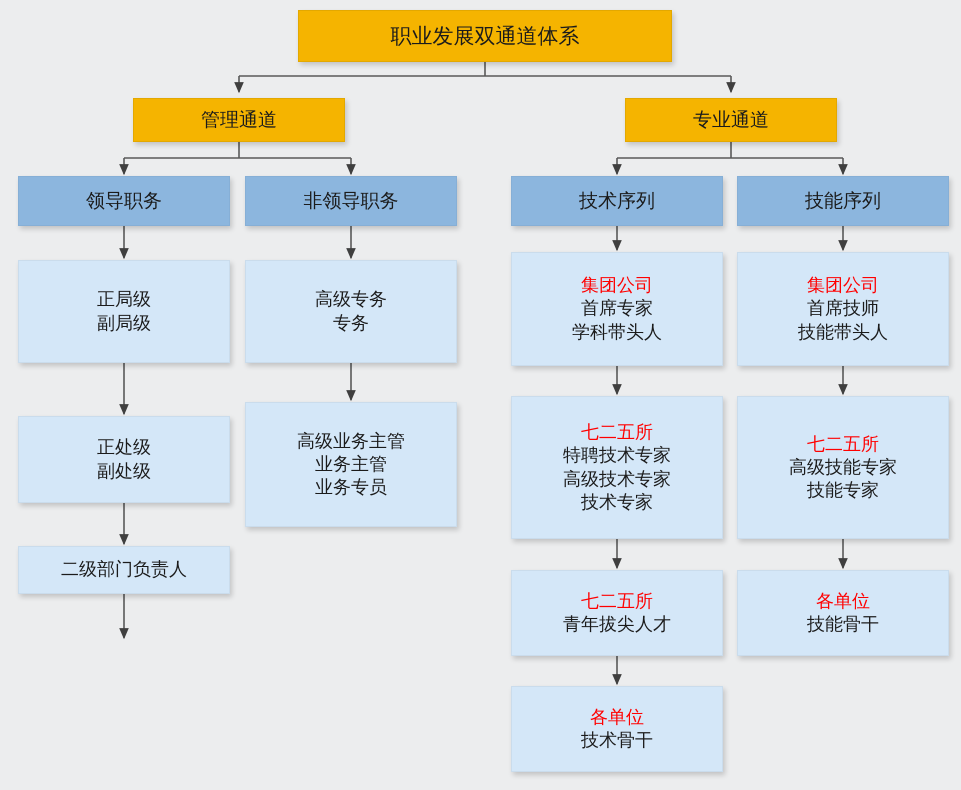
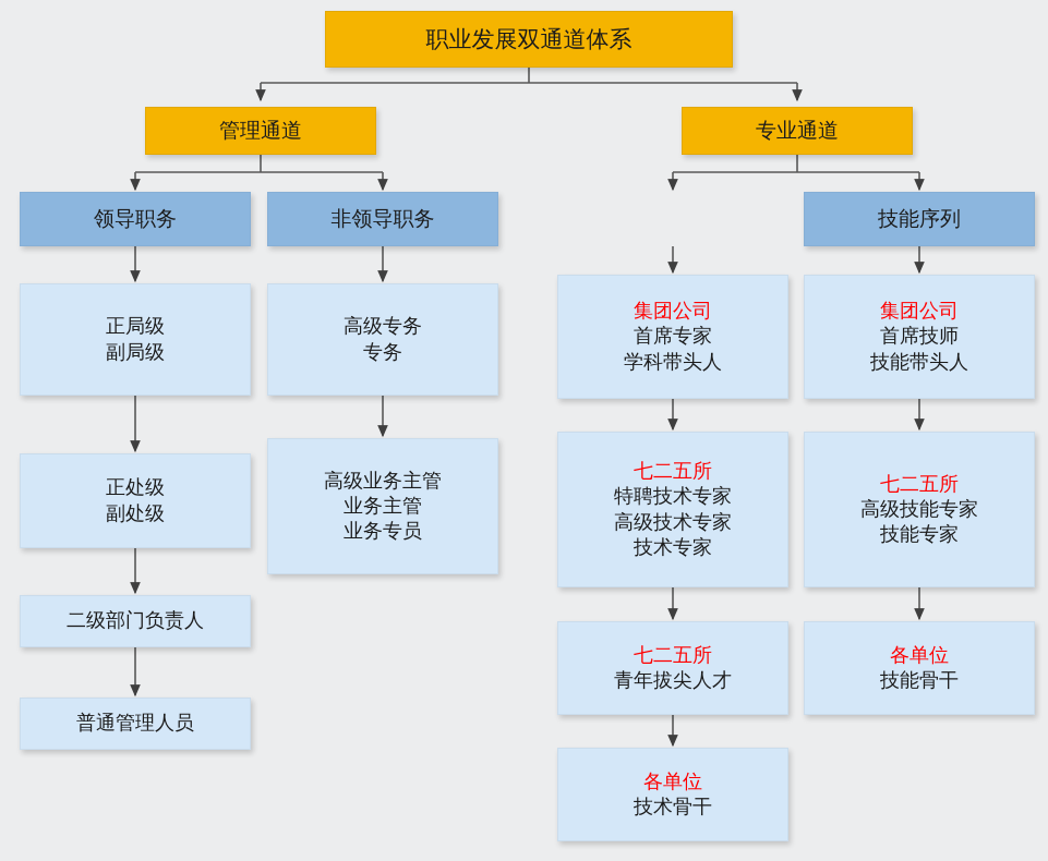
  职业发展双通道体系
  管理通道
  专业通道
  领导职务
  非领导职务
- 技术序列
  技能序列
  正局级
  副局级
  正处级
  副处级
  二级部门负责人
+ 普通管理人员
  高级专务
  专务
  高级业务主管
  业务主管
  业务专员
  集团公司
  首席专家
  学科带头人
  七二五所
  特聘技术专家
  高级技术专家
  技术专家
  七二五所
  青年拔尖人才
  各单位
  技术骨干
  集团公司
  首席技师
  技能带头人
  七二五所
  高级技能专家
  技能专家
  各单位
  技能骨干
